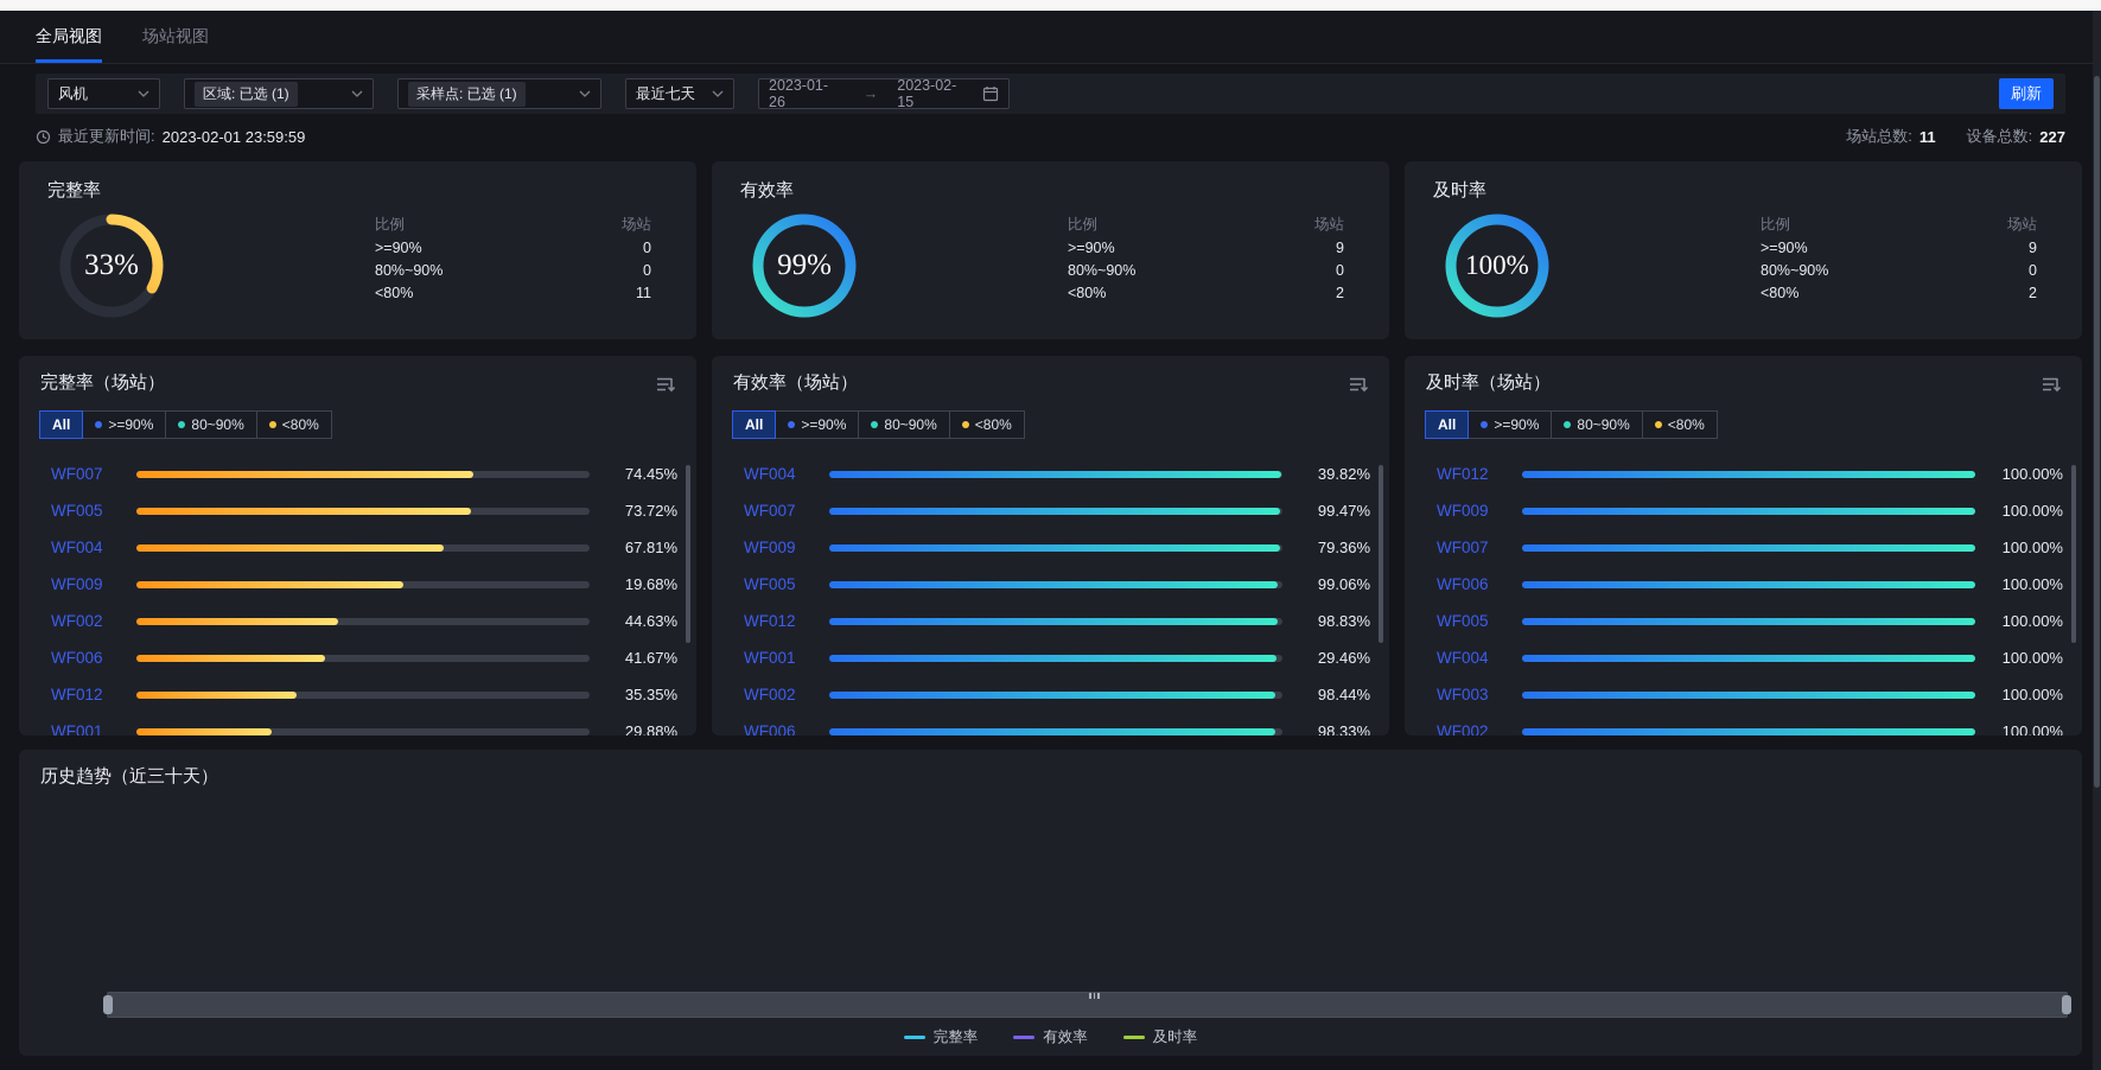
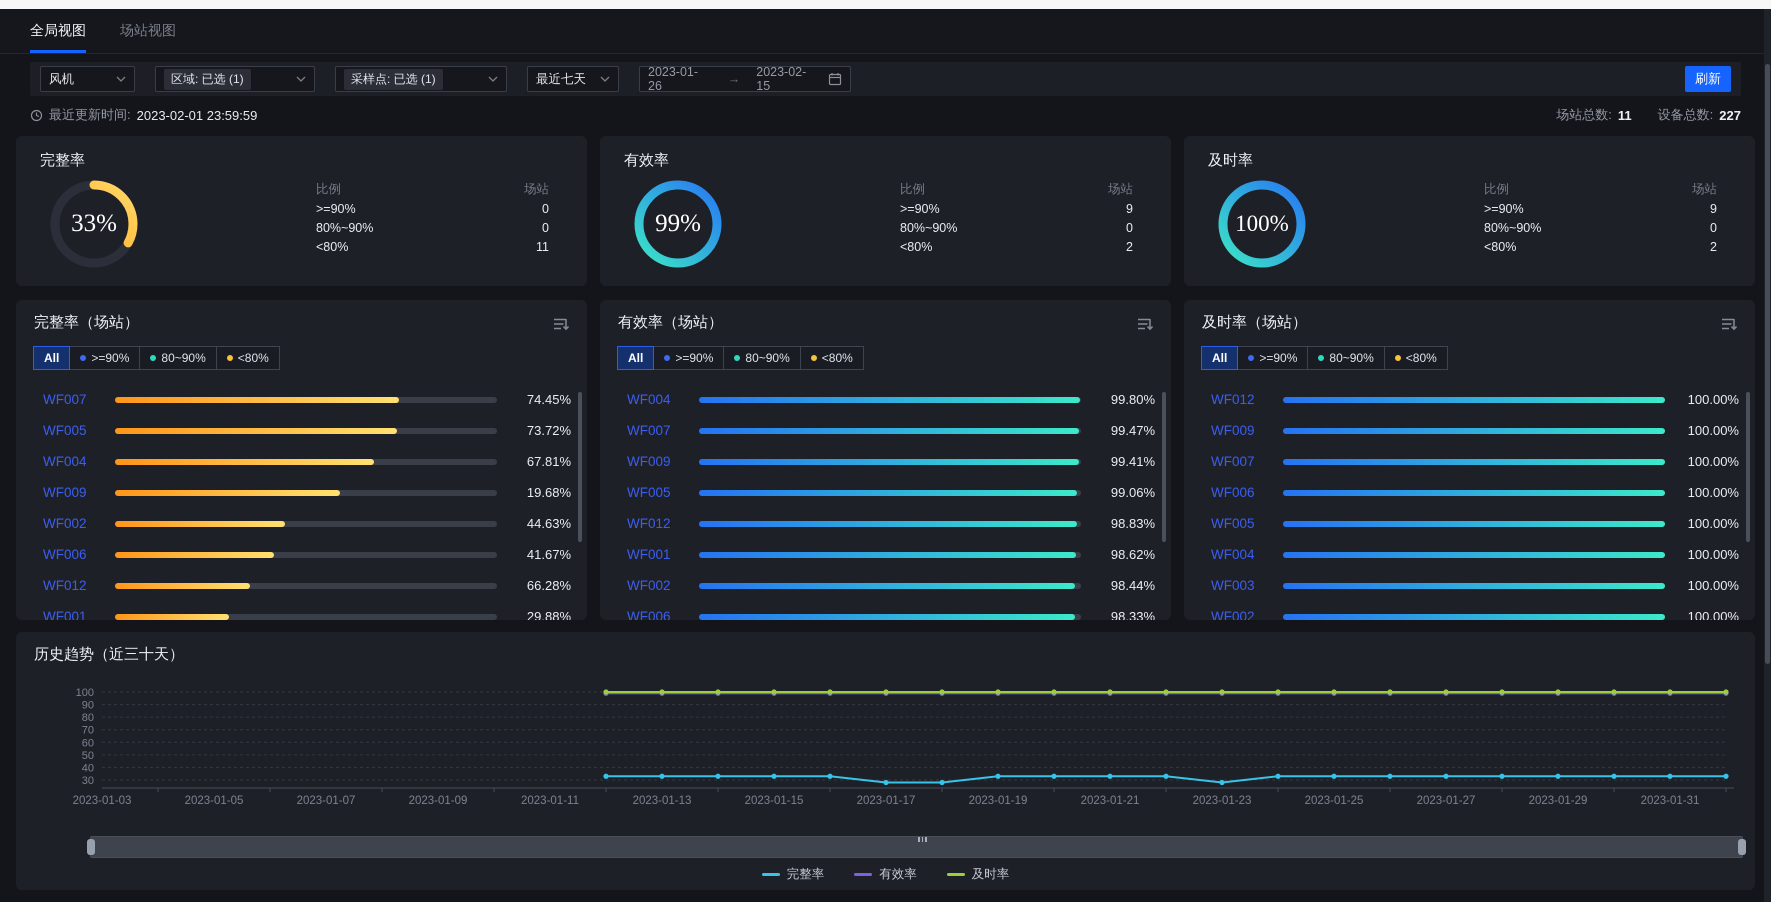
  全局视图
  场站视图
  风机
  区域: 已选 (1)
  采样点: 已选 (1)
  最近七天
  2023-01-26
  →
  2023-02-15
  刷新
  最近更新时间:
  2023-02-01 23:59:59
  场站总数:
  11
  设备总数:
  227
  完整率
  33%
  比例
  场站
  >=90%
  0
  80%~90%
  0
  <80%
  11
  有效率
  99%
  比例
  场站
  >=90%
  9
  80%~90%
  0
  <80%
  2
  及时率
  100%
  比例
  场站
  >=90%
  9
  80%~90%
  0
  <80%
  2
  完整率（场站）
  All
  >=90%
  80~90%
  <80%
  WF007
  74.45%
  WF005
  73.72%
  WF004
  67.81%
  WF009
  19.68%
  WF002
  44.63%
  WF006
  41.67%
  WF012
- 35.35%
+ 66.28%
  WF001
  29.88%
  有效率（场站）
  All
  >=90%
  80~90%
  <80%
  WF004
- 39.82%
+ 99.80%
  WF007
  99.47%
  WF009
- 79.36%
+ 99.41%
  WF005
  99.06%
  WF012
  98.83%
  WF001
- 29.46%
+ 98.62%
  WF002
  98.44%
  WF006
  98.33%
  及时率（场站）
  All
  >=90%
  80~90%
  <80%
  WF012
  100.00%
  WF009
  100.00%
  WF007
  100.00%
  WF006
  100.00%
  WF005
  100.00%
  WF004
  100.00%
  WF003
  100.00%
  WF002
  100.00%
  历史趋势（近三十天）
+ 30
+ 40
+ 50
+ 60
+ 70
+ 80
+ 90
+ 100
+ 2023-01-03
+ 2023-01-05
+ 2023-01-07
+ 2023-01-09
+ 2023-01-11
+ 2023-01-13
+ 2023-01-15
+ 2023-01-17
+ 2023-01-19
+ 2023-01-21
+ 2023-01-23
+ 2023-01-25
+ 2023-01-27
+ 2023-01-29
+ 2023-01-31
  完整率
  有效率
  及时率
